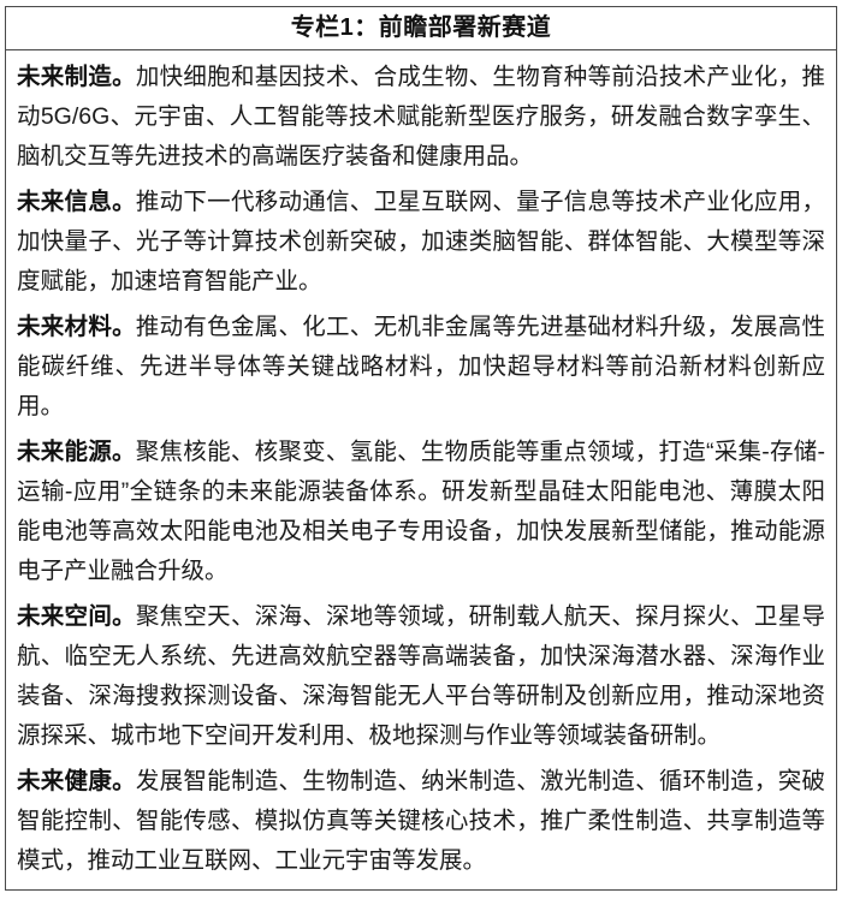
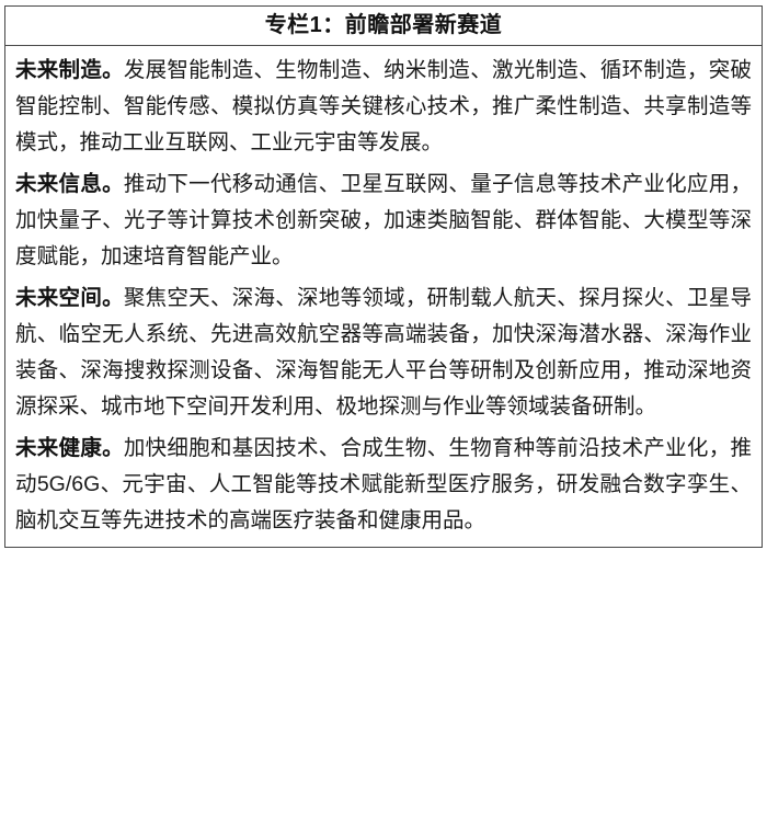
  专栏1：前瞻部署新赛道
- 未来制造。加快细胞和基因技术、合成生物、生物育种等前沿技术产业化，推动5G/6G、元宇宙、人工智能等技术赋能新型医疗服务，研发融合数字孪生、脑机交互等先进技术的高端医疗装备和健康用品。
+ 未来制造。发展智能制造、生物制造、纳米制造、激光制造、循环制造，突破智能控制、智能传感、模拟仿真等关键核心技术，推广柔性制造、共享制造等模式，推动工业互联网、工业元宇宙等发展。
  未来信息。推动下一代移动通信、卫星互联网、量子信息等技术产业化应用，加快量子、光子等计算技术创新突破，加速类脑智能、群体智能、大模型等深度赋能，加速培育智能产业。
- 未来材料。推动有色金属、化工、无机非金属等先进基础材料升级，发展高性能碳纤维、先进半导体等关键战略材料，加快超导材料等前沿新材料创新应用。
- 未来能源。聚焦核能、核聚变、氢能、生物质能等重点领域，打造“采集-存储-运输-应用”全链条的未来能源装备体系。研发新型晶硅太阳能电池、薄膜太阳能电池等高效太阳能电池及相关电子专用设备，加快发展新型储能，推动能源电子产业融合升级。
  未来空间。聚焦空天、深海、深地等领域，研制载人航天、探月探火、卫星导航、临空无人系统、先进高效航空器等高端装备，加快深海潜水器、深海作业装备、深海搜救探测设备、深海智能无人平台等研制及创新应用，推动深地资源探采、城市地下空间开发利用、极地探测与作业等领域装备研制。
- 未来健康。发展智能制造、生物制造、纳米制造、激光制造、循环制造，突破智能控制、智能传感、模拟仿真等关键核心技术，推广柔性制造、共享制造等模式，推动工业互联网、工业元宇宙等发展。
+ 未来健康。加快细胞和基因技术、合成生物、生物育种等前沿技术产业化，推动5G/6G、元宇宙、人工智能等技术赋能新型医疗服务，研发融合数字孪生、脑机交互等先进技术的高端医疗装备和健康用品。
